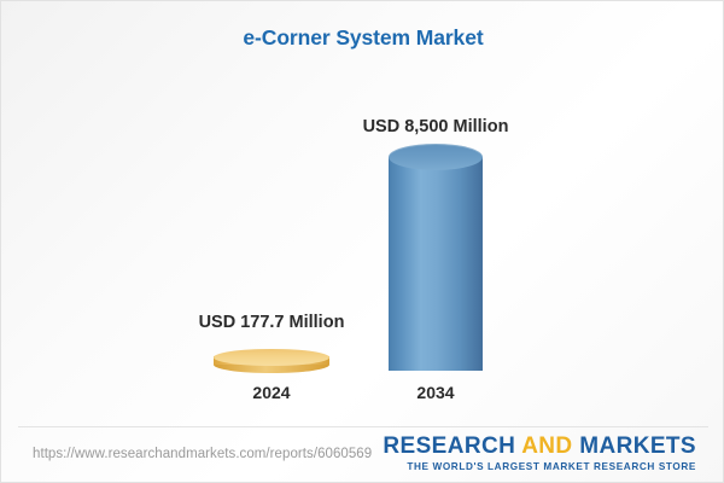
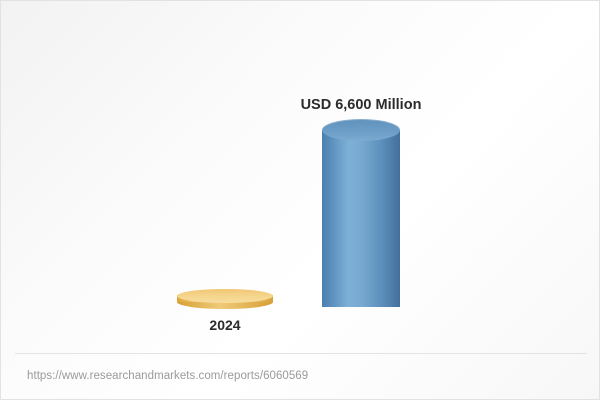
- e-Corner System Market
- USD 177.7 Million
- USD 8,500 Million
+ USD 6,600 Million
  2024
- 2034
  https://www.researchandmarkets.com/reports/6060569
- RESEARCH AND MARKETS
- THE WORLD'S LARGEST MARKET RESEARCH STORE
